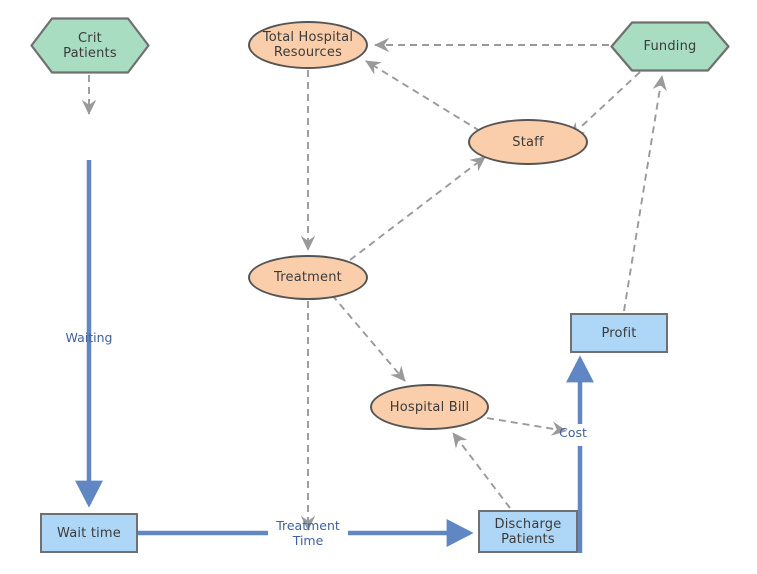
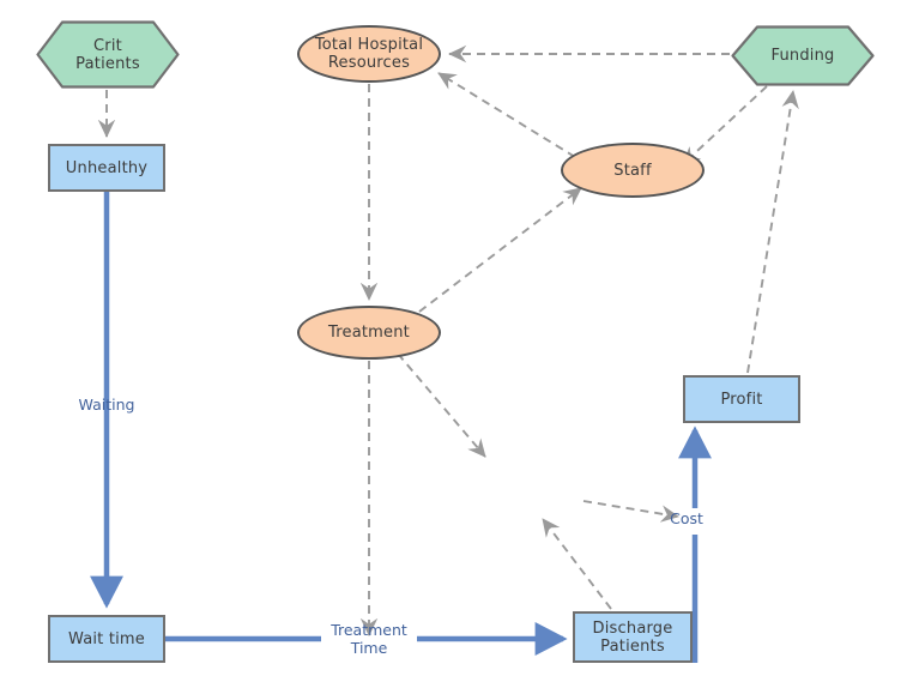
  Crit
  Patients
+ Unhealthy
  Wait time
  Total Hospital
  Resources
  Funding
  Staff
  Treatment
- Hospital Bill
  Profit
  Discharge
  Patients
  Waiting
  Treatment
  Time
  Cost
